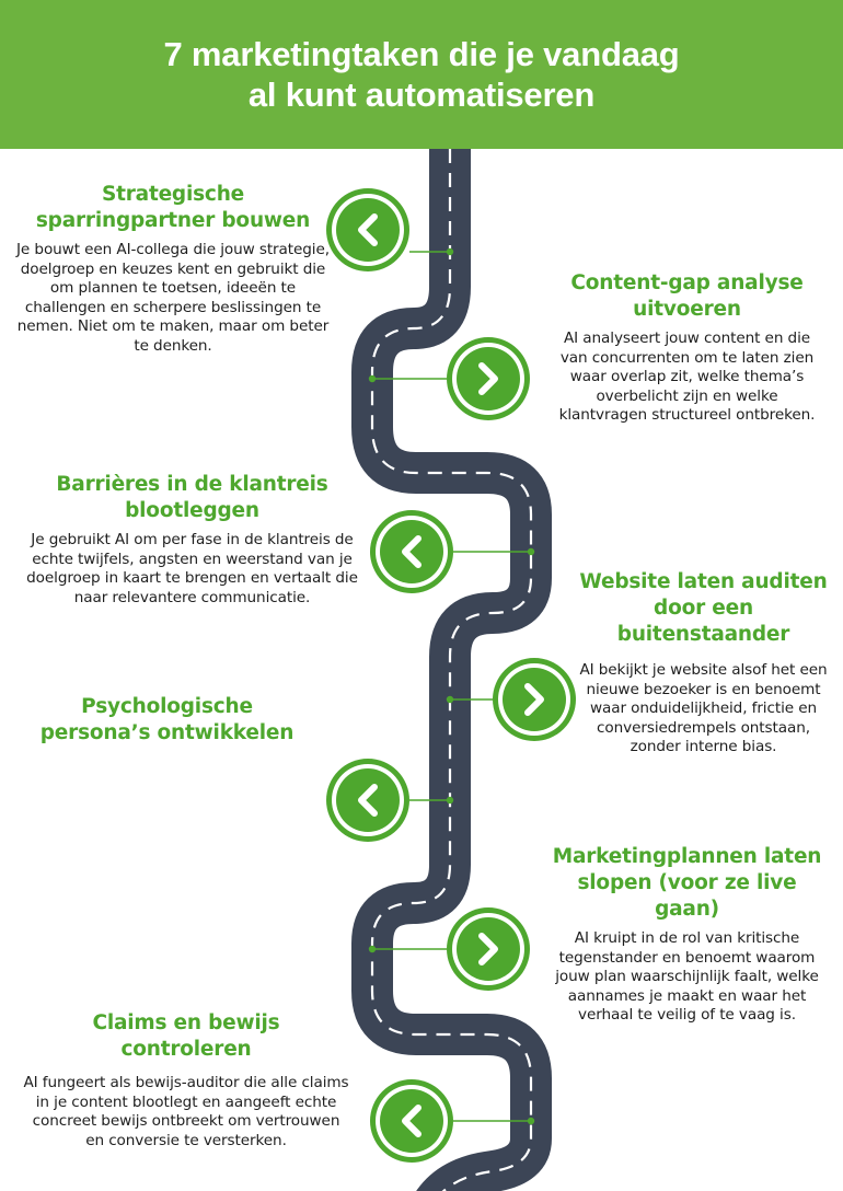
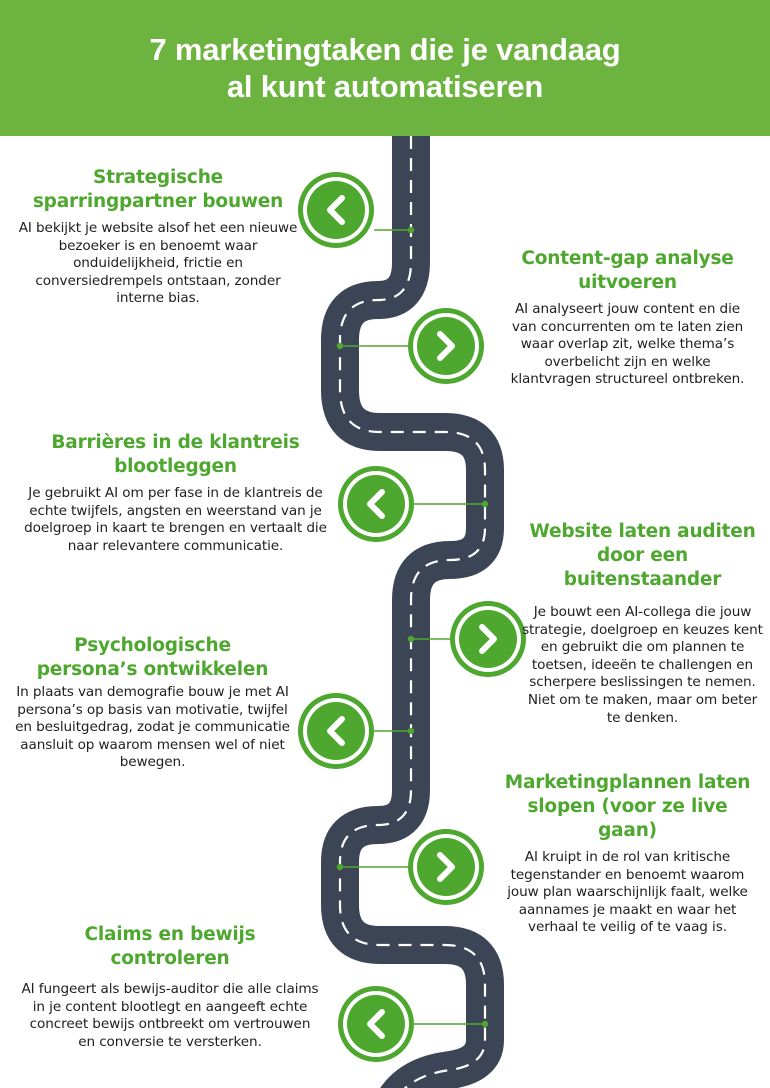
  7 marketingtaken die je vandaag
  al kunt automatiseren
  Strategische
  sparringpartner bouwen
- Je bouwt een AI-collega die jouw strategie, doelgroep en keuzes kent en gebruikt die om plannen te toetsen, ideeën te challengen en scherpere beslissingen te nemen. Niet om te maken, maar om beter te denken.
+ AI bekijkt je website alsof het een nieuwe bezoeker is en benoemt waar onduidelijkheid, frictie en conversiedrempels ontstaan, zonder interne bias.
  Content-gap analyse
  uitvoeren
  AI analyseert jouw content en die van concurrenten om te laten zien waar overlap zit, welke thema’s overbelicht zijn en welke klantvragen structureel ontbreken.
  Barrières in de klantreis
  blootleggen
  Je gebruikt AI om per fase in de klantreis de echte twijfels, angsten en weerstand van je doelgroep in kaart te brengen en vertaalt die naar relevantere communicatie.
  Website laten auditen
  door een
  buitenstaander
- AI bekijkt je website alsof het een nieuwe bezoeker is en benoemt waar onduidelijkheid, frictie en conversiedrempels ontstaan, zonder interne bias.
+ Je bouwt een AI-collega die jouw strategie, doelgroep en keuzes kent en gebruikt die om plannen te toetsen, ideeën te challengen en scherpere beslissingen te nemen. Niet om te maken, maar om beter te denken.
  Psychologische
  persona’s ontwikkelen
+ In plaats van demografie bouw je met AI persona’s op basis van motivatie, twijfel en besluitgedrag, zodat je communicatie aansluit op waarom mensen wel of niet bewegen.
  Marketingplannen laten
  slopen (voor ze live gaan)
  AI kruipt in de rol van kritische tegenstander en benoemt waarom jouw plan waarschijnlijk faalt, welke aannames je maakt en waar het verhaal te veilig of te vaag is.
  Claims en bewijs
  controleren
  AI fungeert als bewijs-auditor die alle claims in je content blootlegt en aangeeft echte concreet bewijs ontbreekt om vertrouwen en conversie te versterken.
